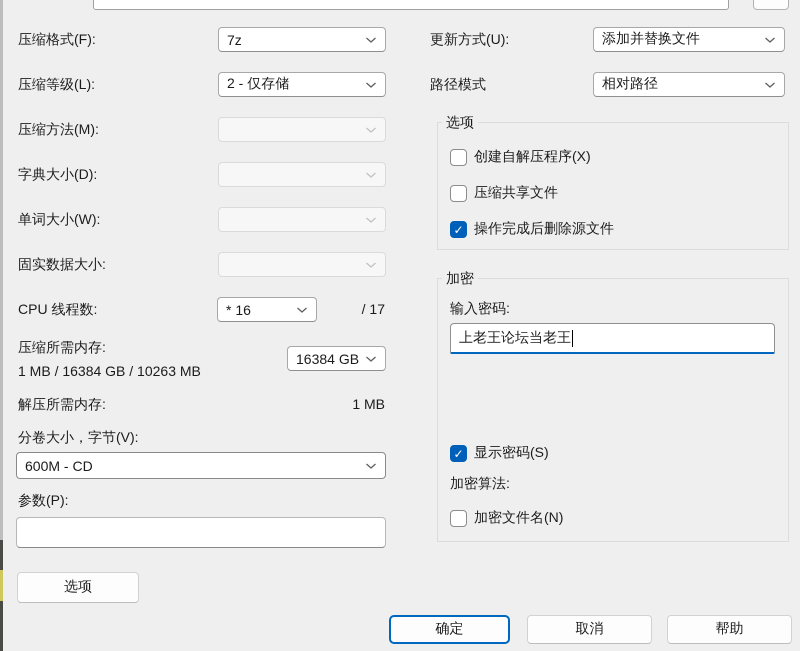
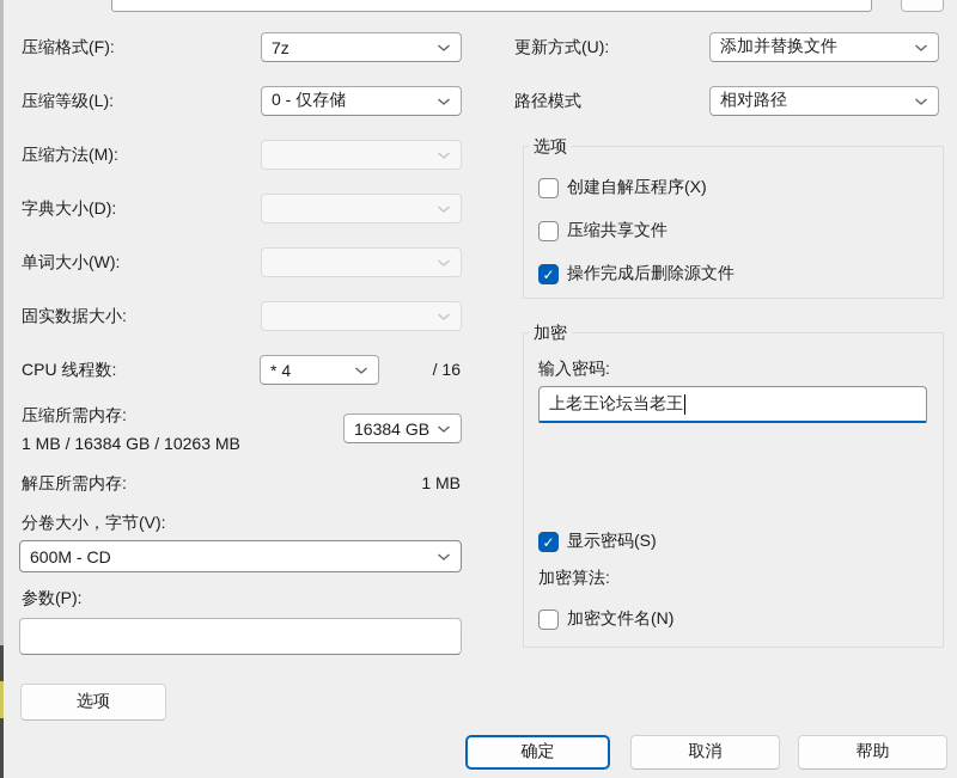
  压缩格式(F):
  7z
  压缩等级(L):
- 2 - 仅存储
+ 0 - 仅存储
  压缩方法(M):
  字典大小(D):
  单词大小(W):
  固实数据大小:
  CPU 线程数:
- * 16
+ * 4
- / 17
+ / 16
  压缩所需内存:
  1 MB / 16384 GB / 10263 MB
  16384 GB
  解压所需内存:
  1 MB
  分卷大小，字节(V):
  600M - CD
  参数(P):
  选项
  更新方式(U):
  添加并替换文件
  路径模式
  相对路径
  选项
  创建自解压程序(X)
  压缩共享文件
  ✓
  操作完成后删除源文件
  加密
  输入密码:
  上老王论坛当老王
  ✓
  显示密码(S)
  加密算法:
  加密文件名(N)
  确定
  取消
  帮助
